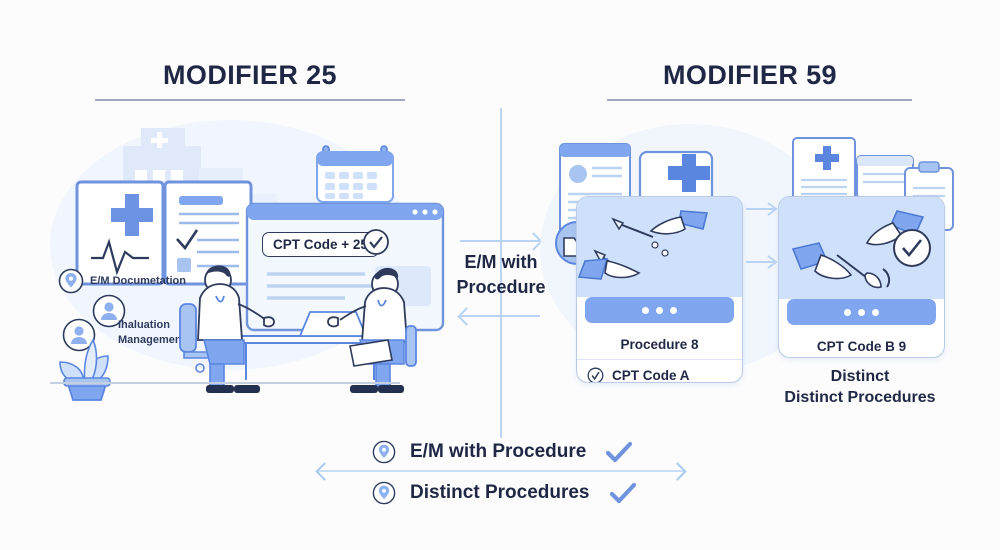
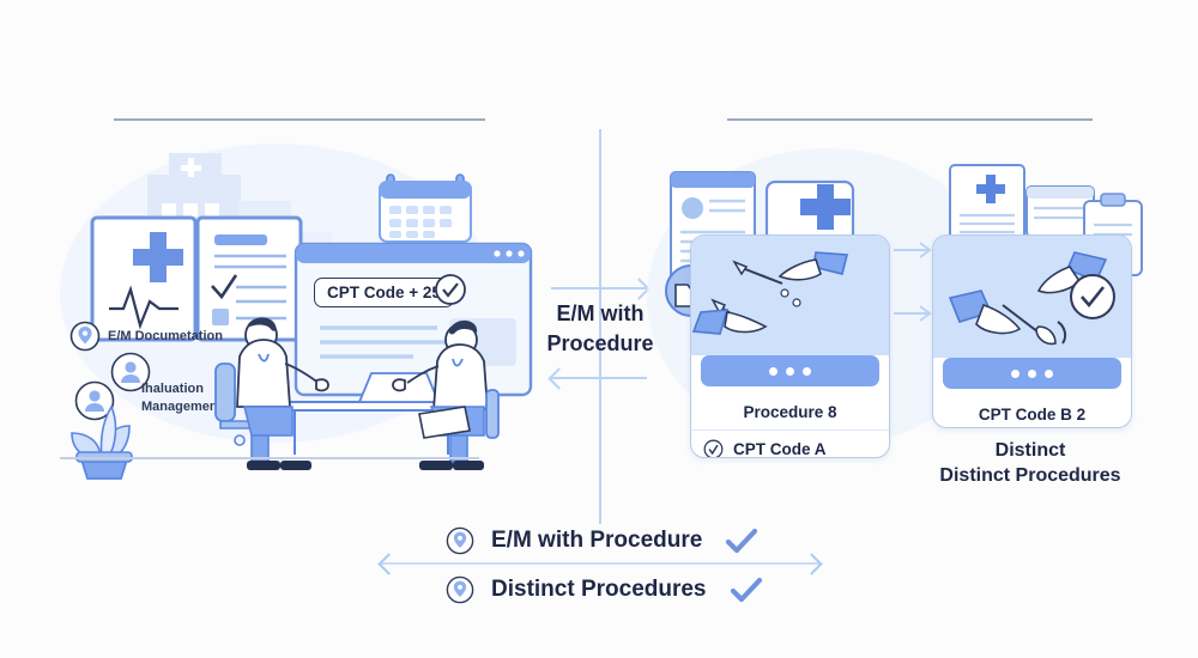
- MODIFIER 25
- MODIFIER 59
  E/M with
  Procedure
  CPT Code + 2
  E/M Documetation
  Ihaluation
  Managemen
  Procedure 8
  CPT Code A
- CPT Code Β 9
+ CPT Code Β 2
  Distinct
  Distinct Procedures
  E/M with Procedure
  Distinct Procedures
